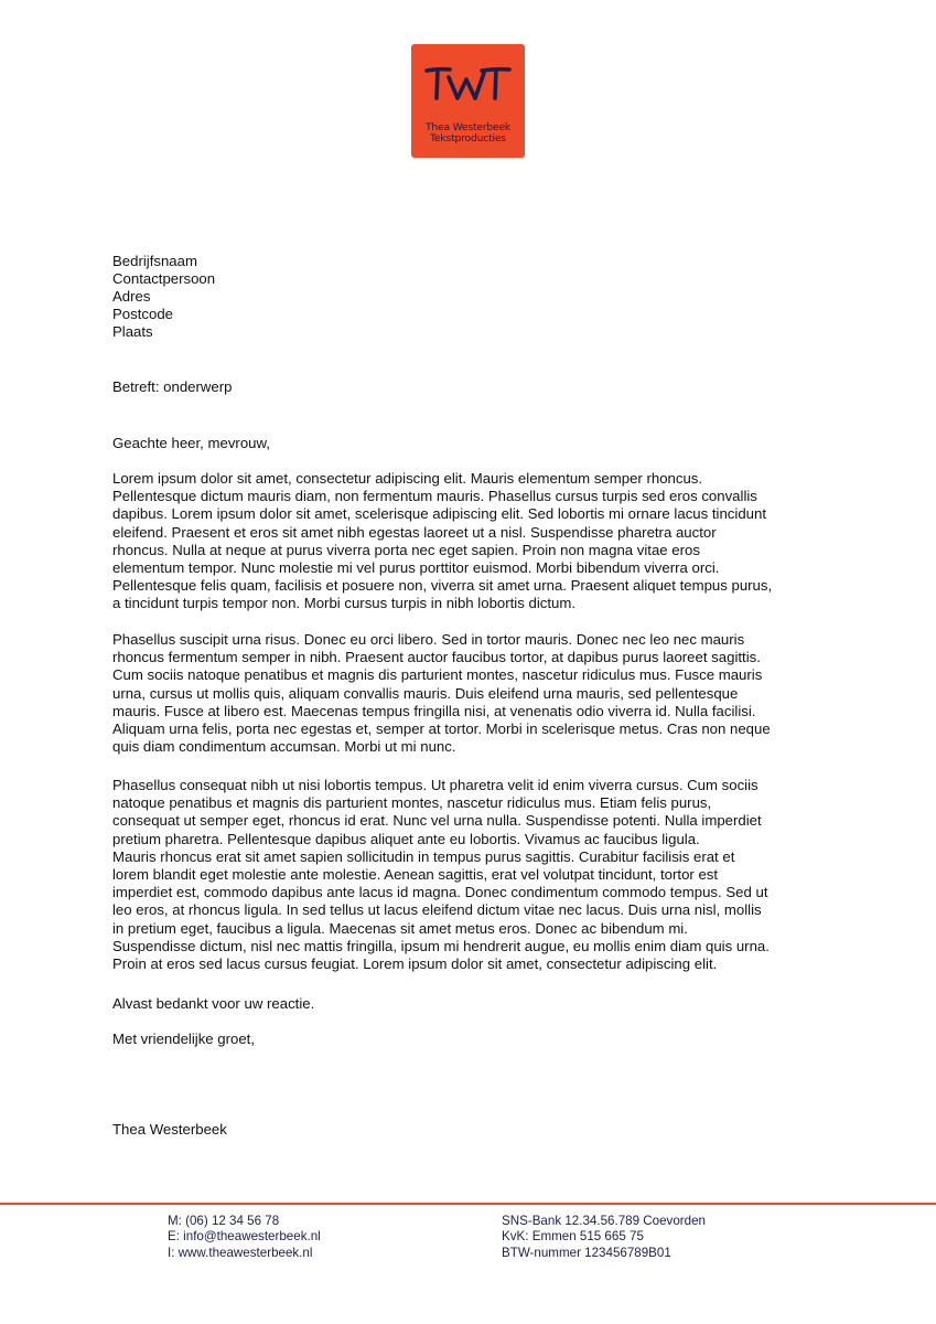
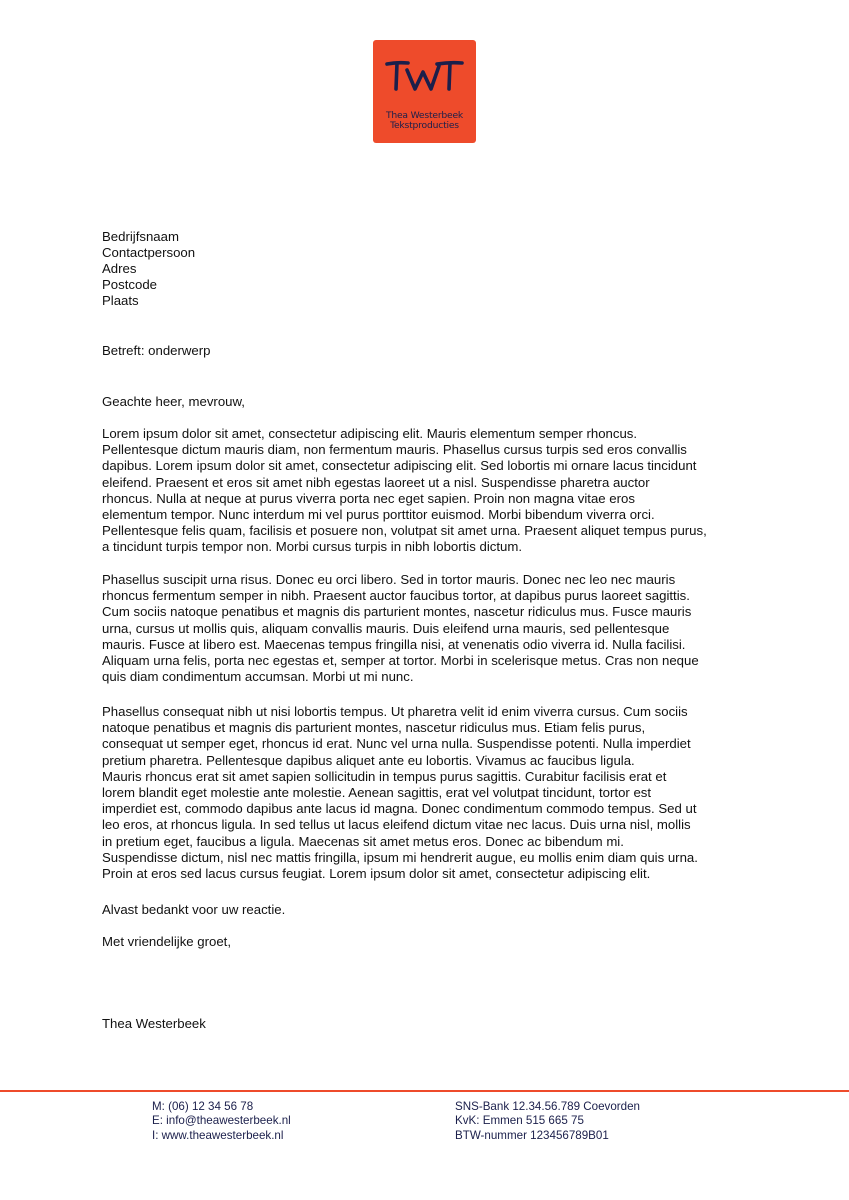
  Thea Westerbeek
  Tekstproducties
  Bedrijfsnaam
  Contactpersoon
  Adres
  Postcode
  Plaats
  Betreft: onderwerp
  Geachte heer, mevrouw,
  Lorem ipsum dolor sit amet, consectetur adipiscing elit. Mauris elementum semper rhoncus.
  Pellentesque dictum mauris diam, non fermentum mauris. Phasellus cursus turpis sed eros convallis
- dapibus. Lorem ipsum dolor sit amet, scelerisque adipiscing elit. Sed lobortis mi ornare lacus tincidunt
+ dapibus. Lorem ipsum dolor sit amet, consectetur adipiscing elit. Sed lobortis mi ornare lacus tincidunt
  eleifend. Praesent et eros sit amet nibh egestas laoreet ut a nisl. Suspendisse pharetra auctor
  rhoncus. Nulla at neque at purus viverra porta nec eget sapien. Proin non magna vitae eros
- elementum tempor. Nunc molestie mi vel purus porttitor euismod. Morbi bibendum viverra orci.
+ elementum tempor. Nunc interdum mi vel purus porttitor euismod. Morbi bibendum viverra orci.
- Pellentesque felis quam, facilisis et posuere non, viverra sit amet urna. Praesent aliquet tempus purus,
+ Pellentesque felis quam, facilisis et posuere non, volutpat sit amet urna. Praesent aliquet tempus purus,
  a tincidunt turpis tempor non. Morbi cursus turpis in nibh lobortis dictum.
  Phasellus suscipit urna risus. Donec eu orci libero. Sed in tortor mauris. Donec nec leo nec mauris
  rhoncus fermentum semper in nibh. Praesent auctor faucibus tortor, at dapibus purus laoreet sagittis.
  Cum sociis natoque penatibus et magnis dis parturient montes, nascetur ridiculus mus. Fusce mauris
  urna, cursus ut mollis quis, aliquam convallis mauris. Duis eleifend urna mauris, sed pellentesque
  mauris. Fusce at libero est. Maecenas tempus fringilla nisi, at venenatis odio viverra id. Nulla facilisi.
  Aliquam urna felis, porta nec egestas et, semper at tortor. Morbi in scelerisque metus. Cras non neque
  quis diam condimentum accumsan. Morbi ut mi nunc.
  Phasellus consequat nibh ut nisi lobortis tempus. Ut pharetra velit id enim viverra cursus. Cum sociis
  natoque penatibus et magnis dis parturient montes, nascetur ridiculus mus. Etiam felis purus,
  consequat ut semper eget, rhoncus id erat. Nunc vel urna nulla. Suspendisse potenti. Nulla imperdiet
  pretium pharetra. Pellentesque dapibus aliquet ante eu lobortis. Vivamus ac faucibus ligula.
  Mauris rhoncus erat sit amet sapien sollicitudin in tempus purus sagittis. Curabitur facilisis erat et
  lorem blandit eget molestie ante molestie. Aenean sagittis, erat vel volutpat tincidunt, tortor est
  imperdiet est, commodo dapibus ante lacus id magna. Donec condimentum commodo tempus. Sed ut
  leo eros, at rhoncus ligula. In sed tellus ut lacus eleifend dictum vitae nec lacus. Duis urna nisl, mollis
  in pretium eget, faucibus a ligula. Maecenas sit amet metus eros. Donec ac bibendum mi.
  Suspendisse dictum, nisl nec mattis fringilla, ipsum mi hendrerit augue, eu mollis enim diam quis urna.
  Proin at eros sed lacus cursus feugiat. Lorem ipsum dolor sit amet, consectetur adipiscing elit.
  Alvast bedankt voor uw reactie.
  Met vriendelijke groet,
  Thea Westerbeek
  M: (06) 12 34 56 78
  E: info@theawesterbeek.nl
  I: www.theawesterbeek.nl
  SNS-Bank 12.34.56.789 Coevorden
  KvK: Emmen 515 665 75
  BTW-nummer 123456789B01
